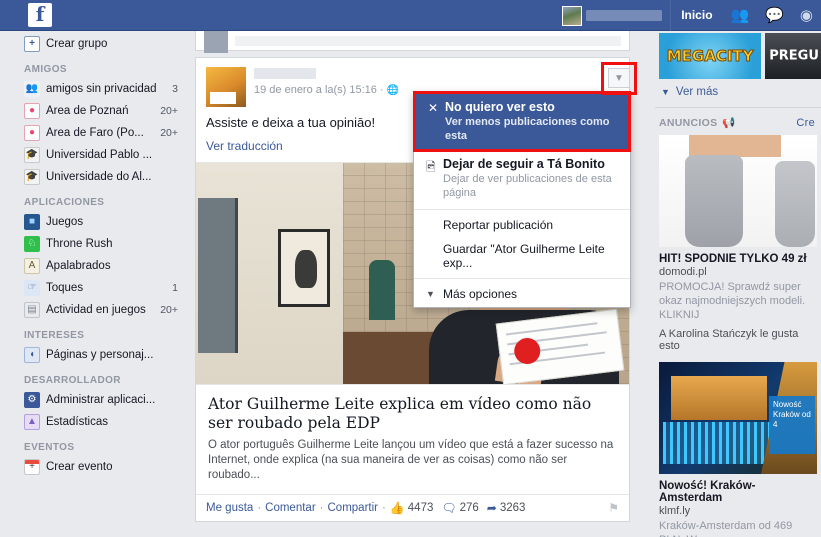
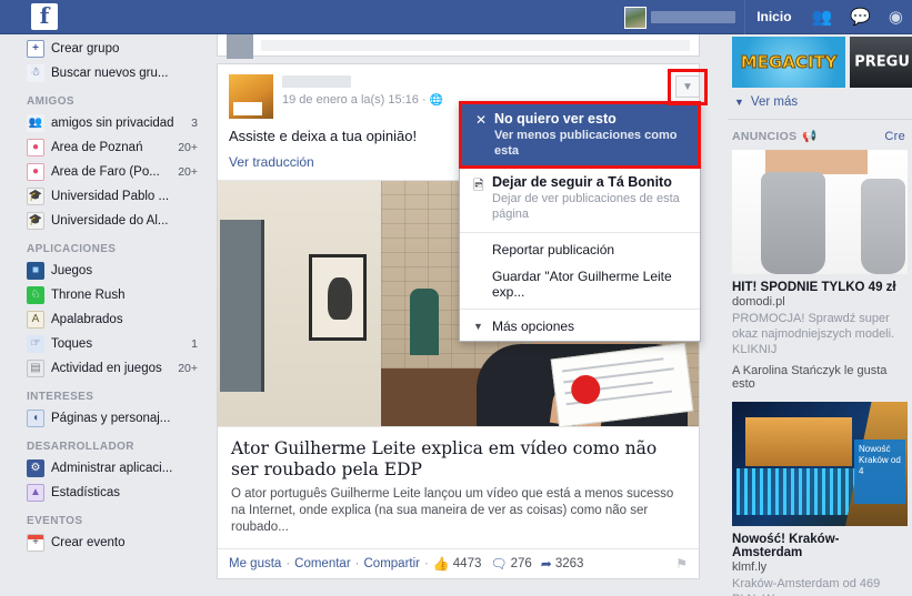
  f
  Inicio
  👥
  💬
  ◉
  +
  Crear grupo
+ ☃
+ Buscar nuevos gru...
  AMIGOS
  👥
  amigos sin privacidad
  3
  ●
  Área de Poznań
  20+
  ●
  Área de Faro (Po...
  20+
  🎓
  Universidad Pablo ...
  🎓
  Universidade do Al...
  APLICACIONES
  ■
  Juegos
  ♘
  Throne Rush
  A
  Apalabrados
  ☞
  Toques
  1
  ▤
  Actividad en juegos
  20+
  INTERESES
  ◖
  Páginas y personaj...
  DESARROLLADOR
  ⚙
  Administrar aplicaci...
  ▲
  Estadísticas
  EVENTOS
  +
  Crear evento
  19 de enero a la(s) 15:16 · 🌐
  Assiste e deixa a tua opiniāo!
  Ver traducción
  Ator Guilherme Leite explica em vídeo como não ser roubado pela EDP
- O ator português Guilherme Leite lançou um vídeo que está a fazer sucesso na Internet, onde explica (na sua maneira de ver as coisas) como não ser roubado...
+ O ator português Guilherme Leite lançou um vídeo que está a menos sucesso na Internet, onde explica (na sua maneira de ver as coisas) como não ser roubado...
  Me gusta
  ·
  Comentar
  ·
  Compartir
  ·
  👍
  4473
  🗨
  276
  ➦
  3263
  ⚑
  ▼
  ✕
  No quiero ver esto
  Ver menos publicaciones como esta
  🖻
  Dejar de seguir a Tá Bonito
  Dejar de ver publicaciones de esta página
  Reportar publicación
  Guardar "Ator Guilherme Leite exp...
  ▼
  Más opciones
  MEGACITY
  PREGU
  ▼
  Ver más
  ANUNCIOS
  📢
  Cre
  HIT! SPODNIE TYLKO 49 zł
  domodi.pl
  PROMOCJA! Sprawdź super okaz najmodniejszych modeli. KLIKNIJ
  A Karolina Stańczyk le gusta esto
  Nowość Kraków od 4
  Nowość! Kraków-Amsterdam
  klmf.ly
  Kraków-Amsterdam od 469
